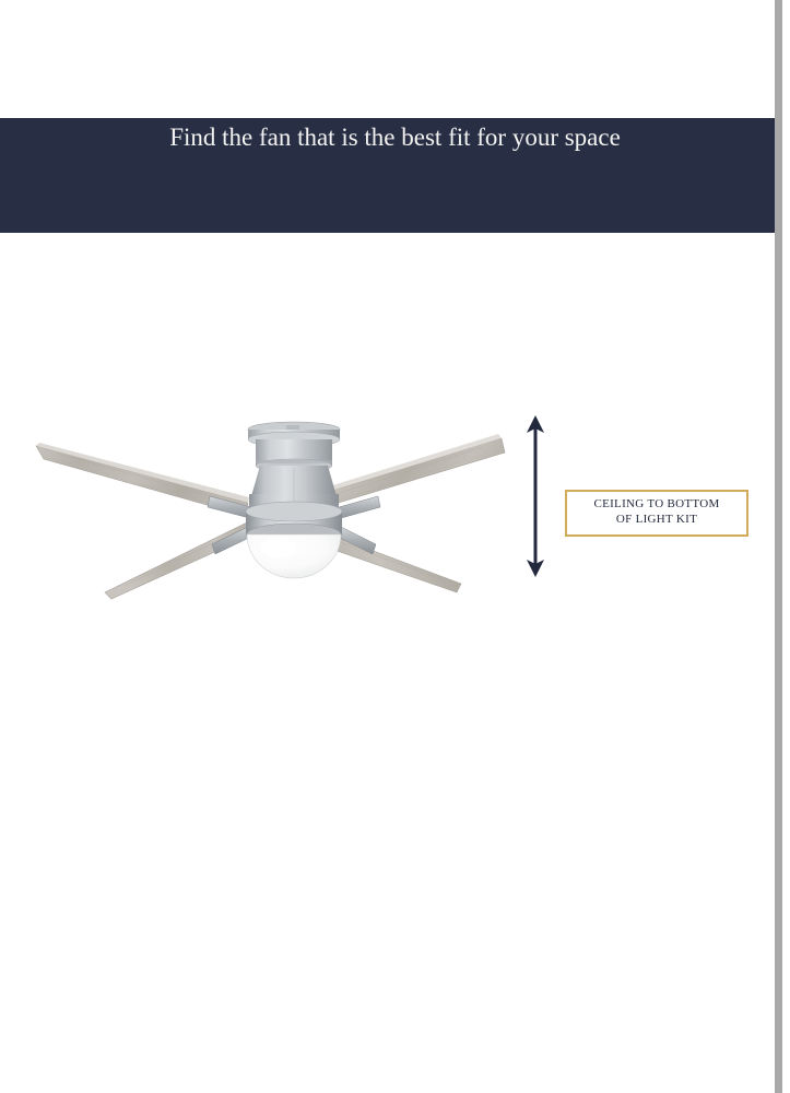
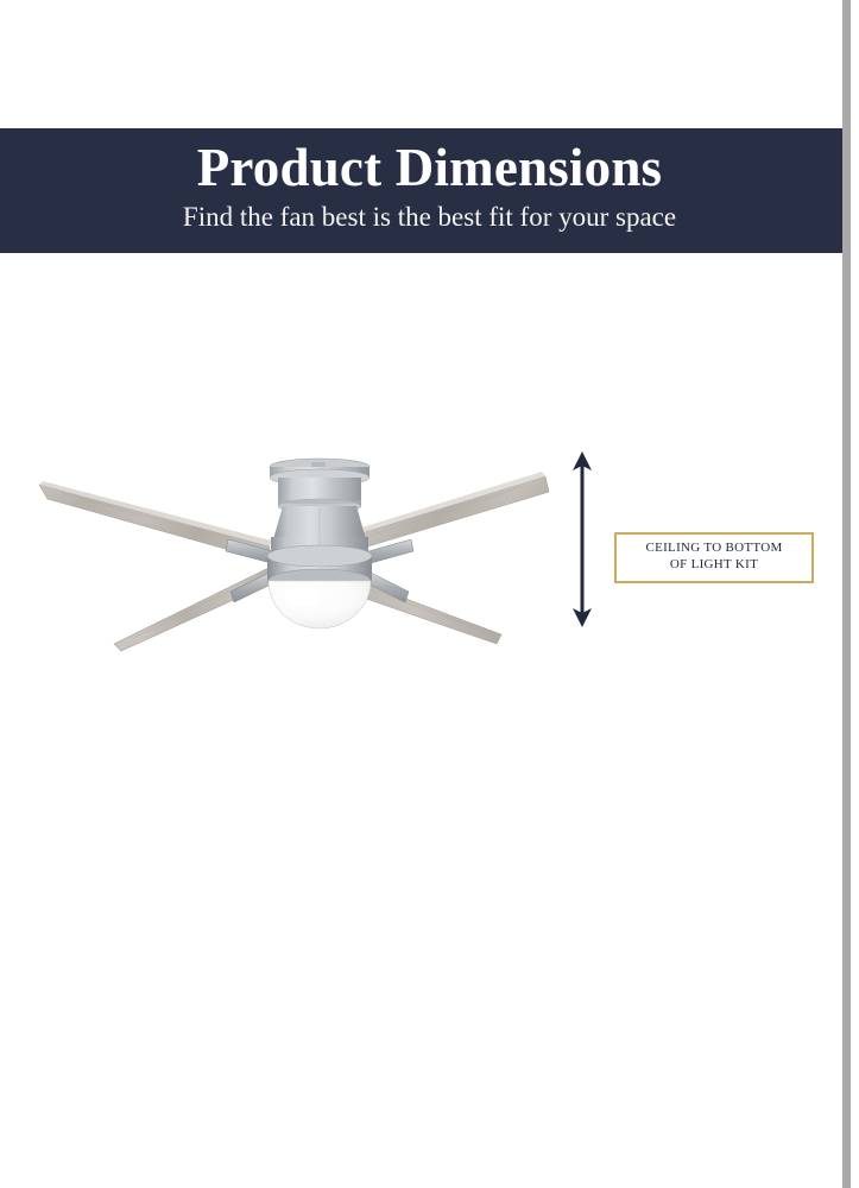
+ Product Dimensions
- Find the fan that is the best fit for your space
+ Find the fan best is the best fit for your space
  CEILING TO BOTTOM
  OF LIGHT KIT
